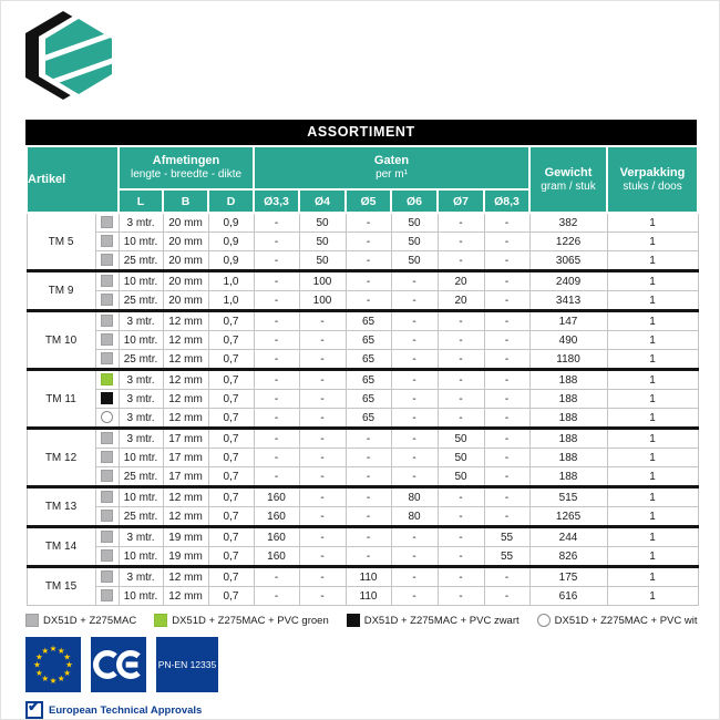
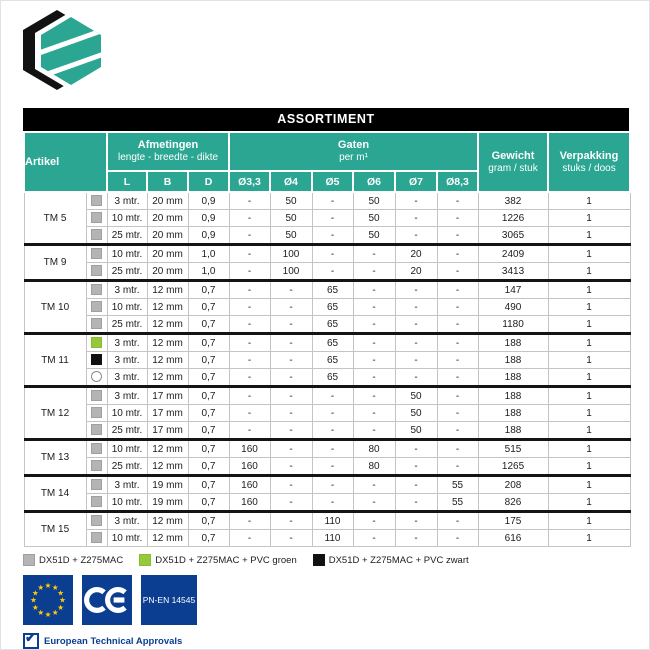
  ASSORTIMENT
  Artikel	Afmetingen lengte - breedte - dikte	Gaten per m¹	Gewicht gram / stuk	Verpakking stuks / doos
  L	B	D	Ø3,3	Ø4	Ø5	Ø6	Ø7	Ø8,3
  TM 5		3 mtr.	20 mm	0,9	-	50	-	50	-	-	382	1
  	10 mtr.	20 mm	0,9	-	50	-	50	-	-	1226	1
  	25 mtr.	20 mm	0,9	-	50	-	50	-	-	3065	1
  TM 9		10 mtr.	20 mm	1,0	-	100	-	-	20	-	2409	1
  	25 mtr.	20 mm	1,0	-	100	-	-	20	-	3413	1
  TM 10		3 mtr.	12 mm	0,7	-	-	65	-	-	-	147	1
  	10 mtr.	12 mm	0,7	-	-	65	-	-	-	490	1
  	25 mtr.	12 mm	0,7	-	-	65	-	-	-	1180	1
  TM 11		3 mtr.	12 mm	0,7	-	-	65	-	-	-	188	1
  	3 mtr.	12 mm	0,7	-	-	65	-	-	-	188	1
  	3 mtr.	12 mm	0,7	-	-	65	-	-	-	188	1
  TM 12		3 mtr.	17 mm	0,7	-	-	-	-	50	-	188	1
  	10 mtr.	17 mm	0,7	-	-	-	-	50	-	188	1
  	25 mtr.	17 mm	0,7	-	-	-	-	50	-	188	1
  TM 13		10 mtr.	12 mm	0,7	160	-	-	80	-	-	515	1
  	25 mtr.	12 mm	0,7	160	-	-	80	-	-	1265	1
- TM 14		3 mtr.	19 mm	0,7	160	-	-	-	-	55	244	1
+ TM 14		3 mtr.	19 mm	0,7	160	-	-	-	-	55	208	1
  	10 mtr.	19 mm	0,7	160	-	-	-	-	55	826	1
  TM 15		3 mtr.	12 mm	0,7	-	-	110	-	-	-	175	1
  	10 mtr.	12 mm	0,7	-	-	110	-	-	-	616	1
  DX51D + Z275MAC
  DX51D + Z275MAC + PVC groen
  DX51D + Z275MAC + PVC zwart
- DX51D + Z275MAC + PVC wit
  ★
  ★
  ★
  ★
  ★
  ★
  ★
  ★
  ★
  ★
  ★
  ★
- PN-EN 12335
+ PN-EN 14545
  ✔
  European Technical Approvals
